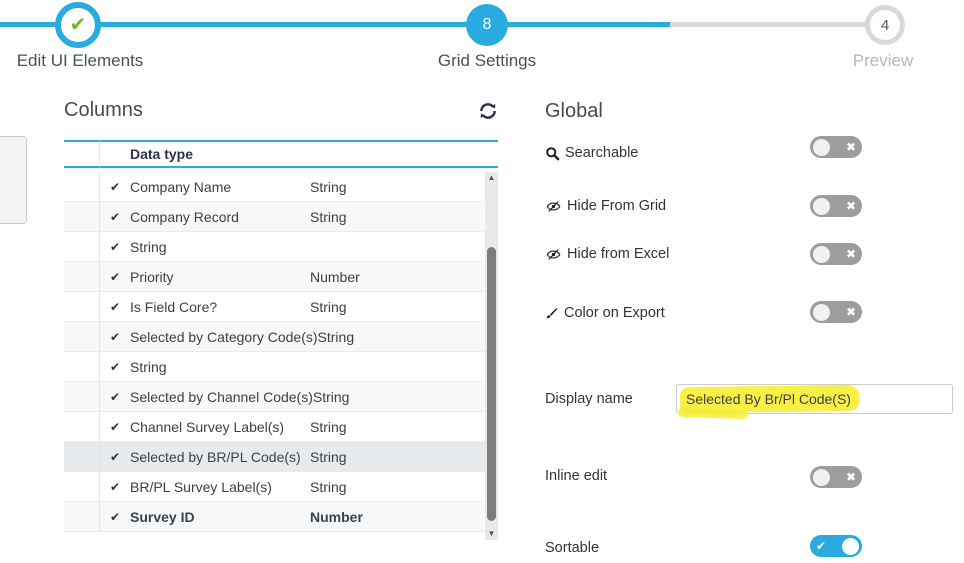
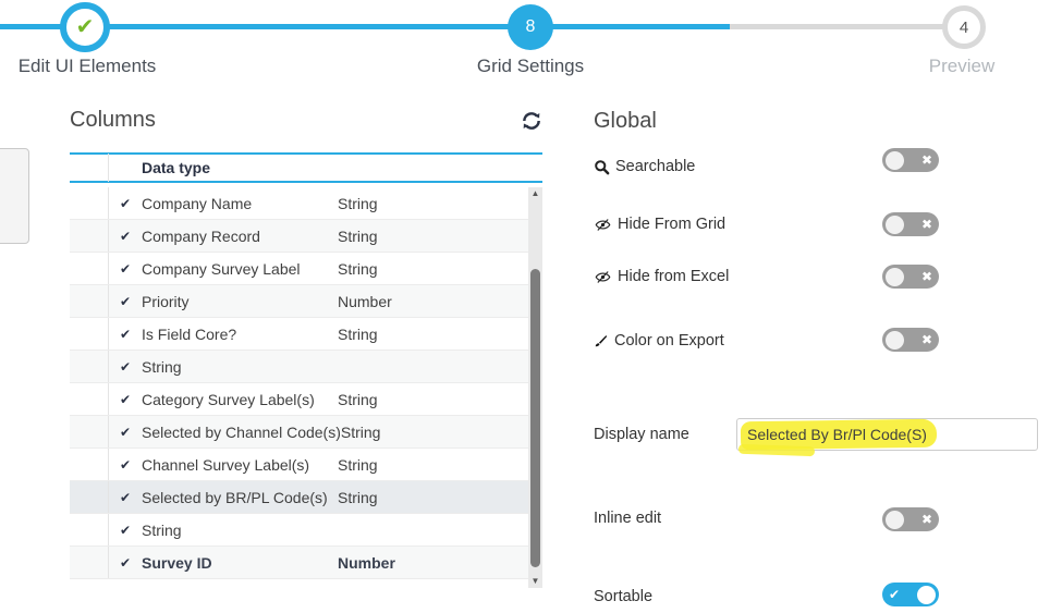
  ✔
  8
  4
  Edit UI Elements
  Grid Settings
  Preview
  Columns
  Data type
  ✔
  Company Name
  String
  ✔
  Company Record
  String
  ✔
+ Company Survey Label
  String
  ✔
  Priority
  Number
  ✔
  Is Field Core?
  String
  ✔
- Selected by Category Code(s)
  String
  ✔
+ Category Survey Label(s)
  String
  ✔
  Selected by Channel Code(s)
  String
  ✔
  Channel Survey Label(s)
  String
  ✔
  Selected by BR/PL Code(s)
  String
  ✔
- BR/PL Survey Label(s)
  String
  ✔
  Survey ID
  Number
  ▲
  ▼
  Global
  Searchable
  ✖
  Hide From Grid
  ✖
  Hide from Excel
  ✖
  Color on Export
  ✖
  Display name
  Selected By Br/Pl Code(S)
  Inline edit
  ✖
  Sortable
  ✔
